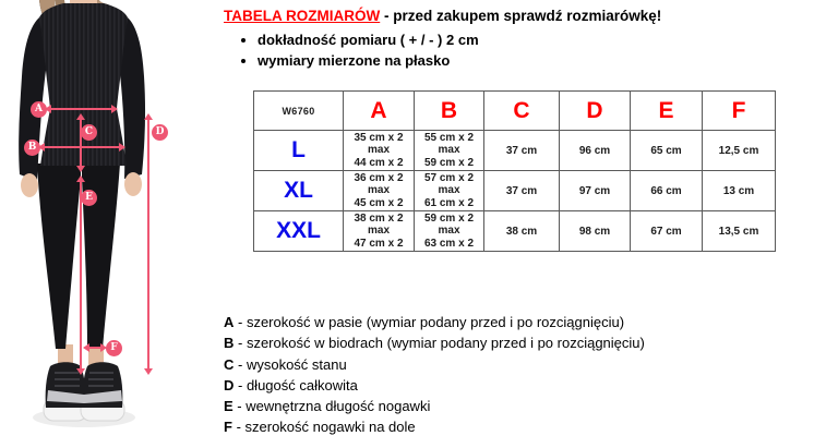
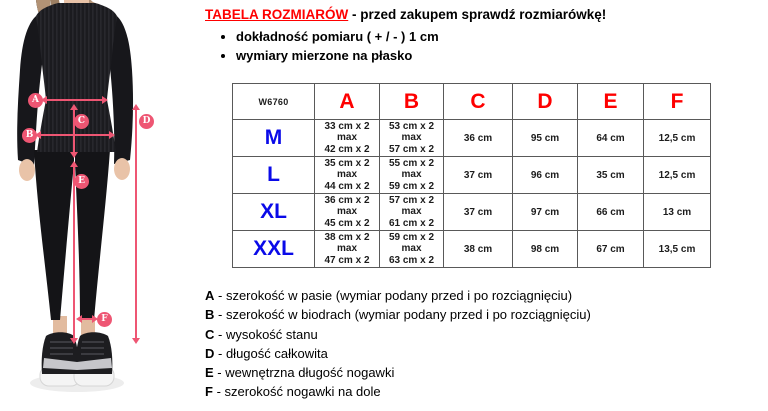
  A
  B
  C
  D
  E
  F
  TABELA ROZMIARÓW - przed zakupem sprawdź rozmiarówkę!
- dokładność pomiaru ( + / - ) 2 cm
+ dokładność pomiaru ( + / - ) 1 cm
  wymiary mierzone na płasko
  W6760	A	B	C	D	E	F
+ M	33 cm x 2 max 42 cm x 2	53 cm x 2 max 57 cm x 2	36 cm	95 cm	64 cm	12,5 cm
- L	35 cm x 2 max 44 cm x 2	55 cm x 2 max 59 cm x 2	37 cm	96 cm	65 cm	12,5 cm
+ L	35 cm x 2 max 44 cm x 2	55 cm x 2 max 59 cm x 2	37 cm	96 cm	35 cm	12,5 cm
  XL	36 cm x 2 max 45 cm x 2	57 cm x 2 max 61 cm x 2	37 cm	97 cm	66 cm	13 cm
  XXL	38 cm x 2 max 47 cm x 2	59 cm x 2 max 63 cm x 2	38 cm	98 cm	67 cm	13,5 cm
  A - szerokość w pasie (wymiar podany przed i po rozciągnięciu)
  B - szerokość w biodrach (wymiar podany przed i po rozciągnięciu)
  C - wysokość stanu
  D - długość całkowita
  E - wewnętrzna długość nogawki
  F - szerokość nogawki na dole
